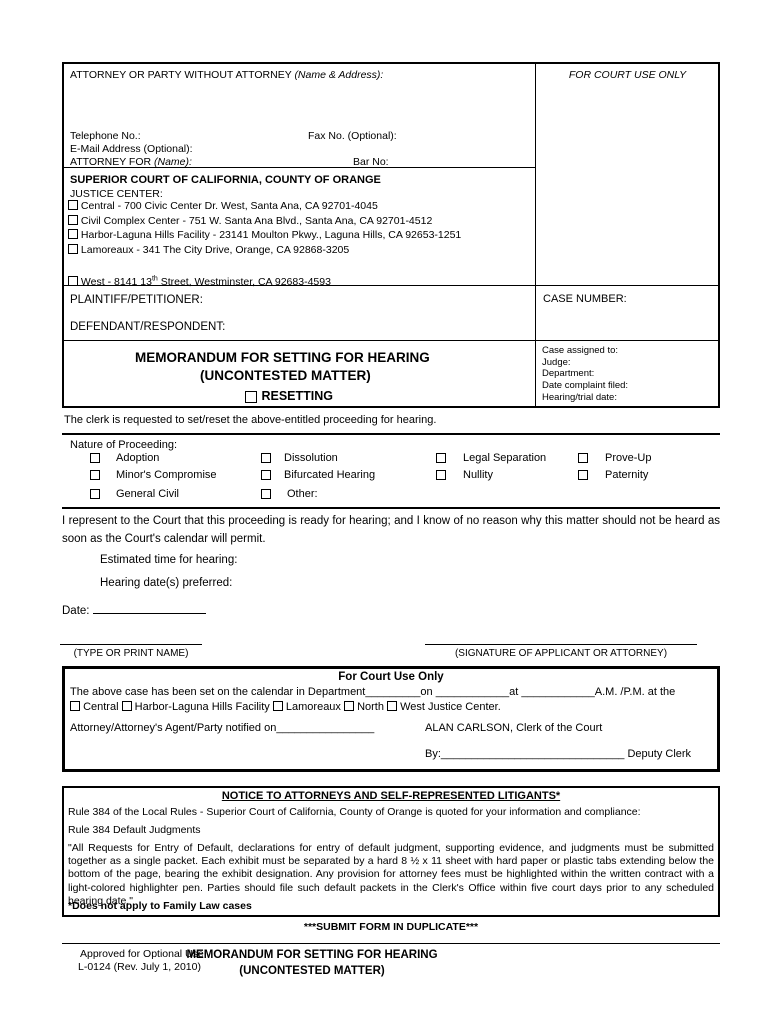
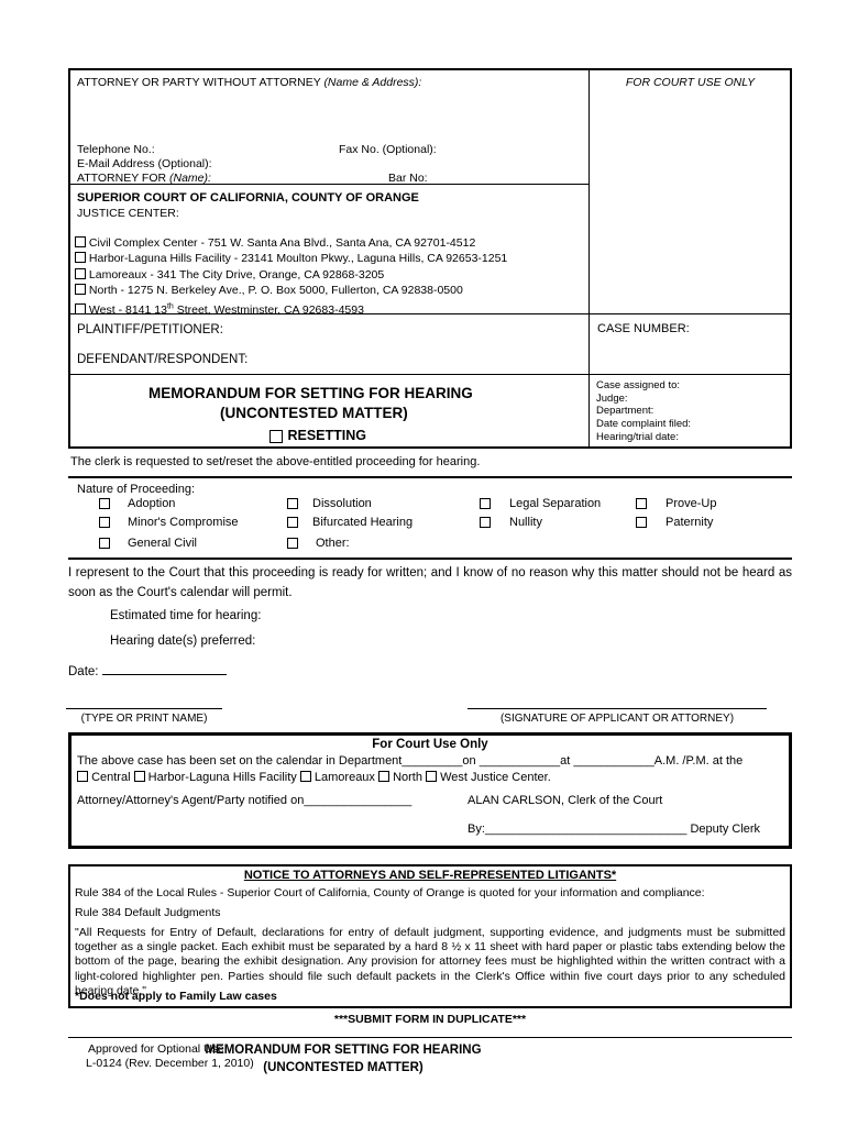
  ATTORNEY OR PARTY WITHOUT ATTORNEY (Name & Address):
  FOR COURT USE ONLY
  Telephone No.:
  Fax No. (Optional):
  E-Mail Address (Optional):
  ATTORNEY FOR (Name):
  Bar No:
  SUPERIOR COURT OF CALIFORNIA, COUNTY OF ORANGE
  JUSTICE CENTER:
- Central - 700 Civic Center Dr. West, Santa Ana, CA 92701-4045
  Civil Complex Center - 751 W. Santa Ana Blvd., Santa Ana, CA 92701-4512
  Harbor-Laguna Hills Facility - 23141 Moulton Pkwy., Laguna Hills, CA 92653-1251
  Lamoreaux - 341 The City Drive, Orange, CA 92868-3205
+ North - 1275 N. Berkeley Ave., P. O. Box 5000, Fullerton, CA 92838-0500
  West - 8141 13 Street, Westminster, CA 92683-4593
  PLAINTIFF/PETITIONER:
  DEFENDANT/RESPONDENT:
  CASE NUMBER:
  MEMORANDUM FOR SETTING FOR HEARING
  (UNCONTESTED MATTER)
  RESETTING
  Case assigned to:
  Judge:
  Department:
  Date complaint filed:
  Hearing/trial date:
  The clerk is requested to set/reset the above-entitled proceeding for hearing.
  Nature of Proceeding:
  Adoption
  Dissolution
  Legal Separation
  Prove-Up
  Minor's Compromise
  Bifurcated Hearing
  Nullity
  Paternity
  General Civil
  Other:
- I represent to the Court that this proceeding is ready for hearing; and I know of no reason why this matter should not be heard as soon as the Court's calendar will permit.
+ I represent to the Court that this proceeding is ready for written; and I know of no reason why this matter should not be heard as soon as the Court's calendar will permit.
  Estimated time for hearing:
  Hearing date(s) preferred:
  Date:
  (TYPE OR PRINT NAME)
  (SIGNATURE OF APPLICANT OR ATTORNEY)
  For Court Use Only
  The above case has been set on the calendar in Department_________on ____________at ____________A.M. /P.M. at the
  Central Harbor-Laguna Hills Facility Lamoreaux North West Justice Center.
  Attorney/Attorney's Agent/Party notified on________________
  ALAN CARLSON, Clerk of the Court
  By:______________________________ Deputy Clerk
  NOTICE TO ATTORNEYS AND SELF-REPRESENTED LITIGANTS*
  Rule 384 of the Local Rules - Superior Court of California, County of Orange is quoted for your information and compliance:
  Rule 384 Default Judgments
  "All Requests for Entry of Default, declarations for entry of default judgment, supporting evidence, and judgments must be submitted together as a single packet. Each exhibit must be separated by a hard 8 ½ x 11 sheet with hard paper or plastic tabs extending below the bottom of the page, bearing the exhibit designation. Any provision for attorney fees must be highlighted within the written contract with a light-colored highlighter pen. Parties should file such default packets in the Clerk's Office within five court days prior to any scheduled hearing date."
  *Does not apply to Family Law cases
  ***SUBMIT FORM IN DUPLICATE***
  Approved for Optional Use
- L-0124 (Rev. July 1, 2010)
+ L-0124 (Rev. December 1, 2010)
  MEMORANDUM FOR SETTING FOR HEARING
  (UNCONTESTED MATTER)
